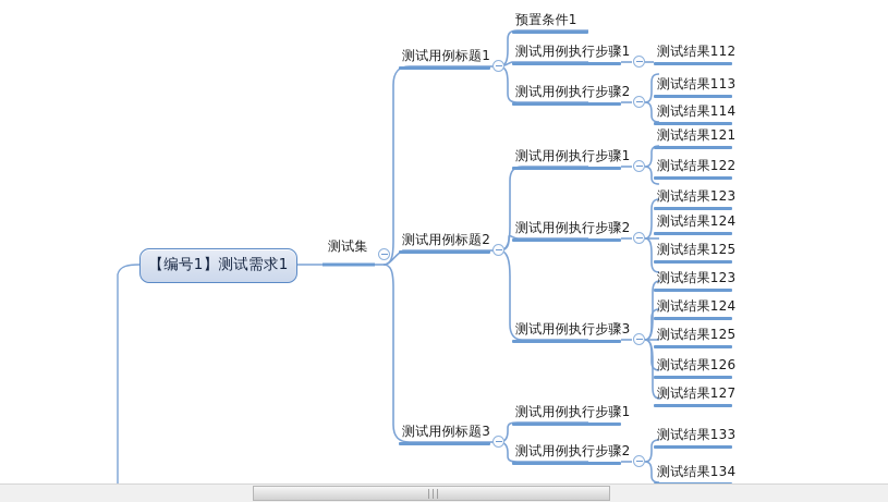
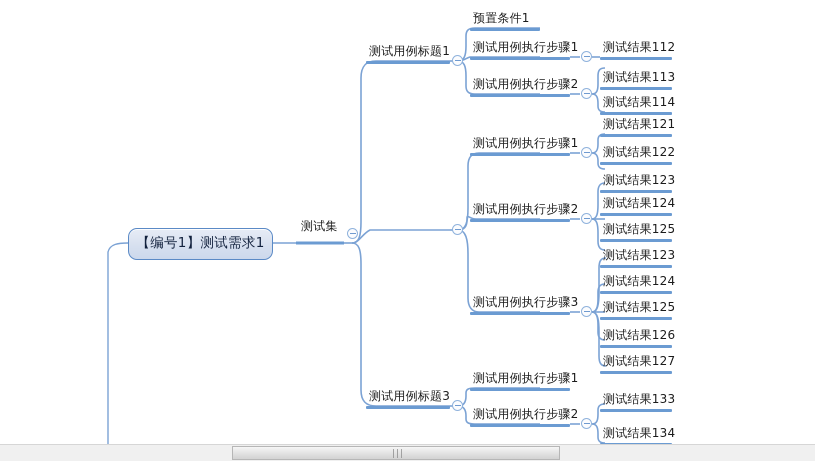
  【编号1】测试需求1
  测试集
  测试用例标题1
- 测试用例标题2
  测试用例标题3
  预置条件1
  测试用例执行步骤1
  测试用例执行步骤2
  测试结果112
  测试结果113
  测试结果114
  测试用例执行步骤1
  测试用例执行步骤2
  测试用例执行步骤3
  测试结果121
  测试结果122
  测试结果123
  测试结果124
  测试结果125
  测试结果123
  测试结果124
  测试结果125
  测试结果126
  测试结果127
  测试用例执行步骤1
  测试用例执行步骤2
  测试结果133
  测试结果134
  |||
